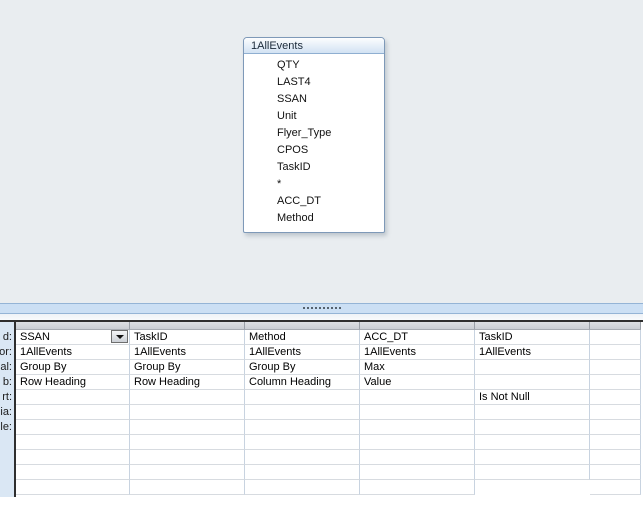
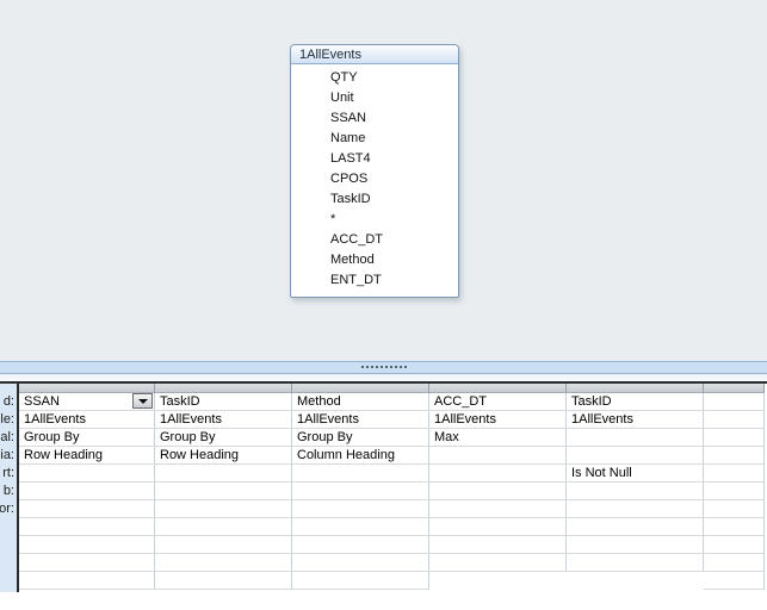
  1AllEvents
  QTY
- LAST4
+ Unit
  SSAN
+ Name
- Unit
+ LAST4
- Flyer_Type
  CPOS
  TaskID
  *
  ACC_DT
  Method
+ ENT_DT
  d:
- or:
+ le:
  al:
- b:
+ ia:
  rt:
- ia:
+ b:
- le:
+ or:
  SSAN
  1AllEvents
  Group By
  Row Heading
  TaskID
  1AllEvents
  Group By
  Row Heading
  Method
  1AllEvents
  Group By
  Column Heading
  ACC_DT
  1AllEvents
  Max
- Value
  TaskID
  1AllEvents
  Is Not Null
